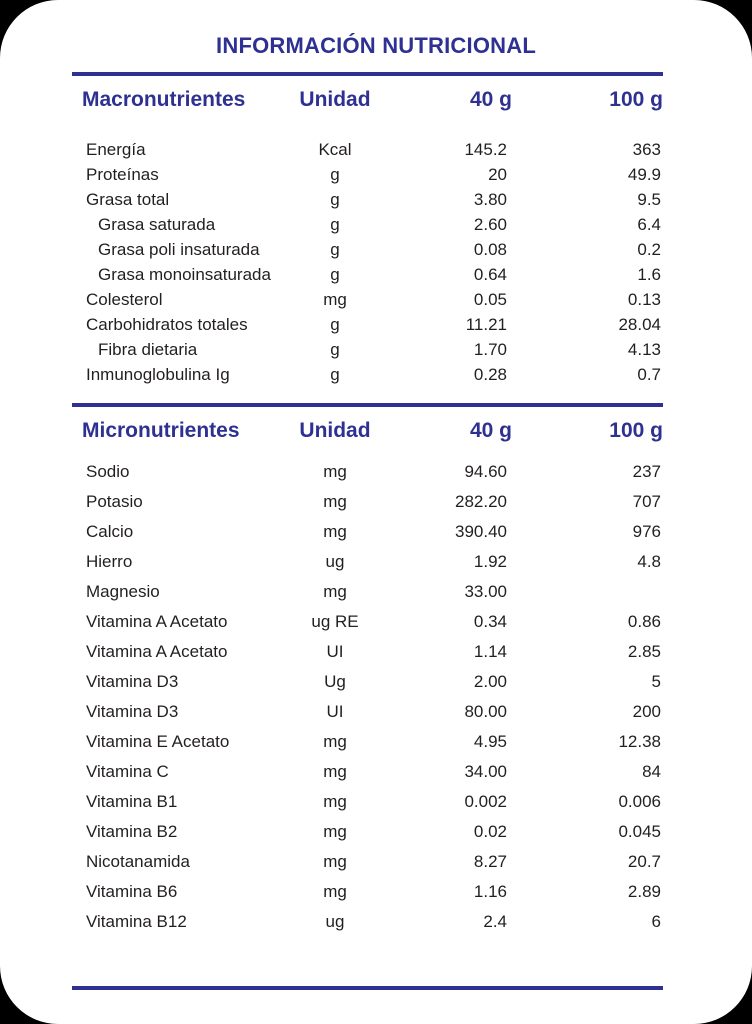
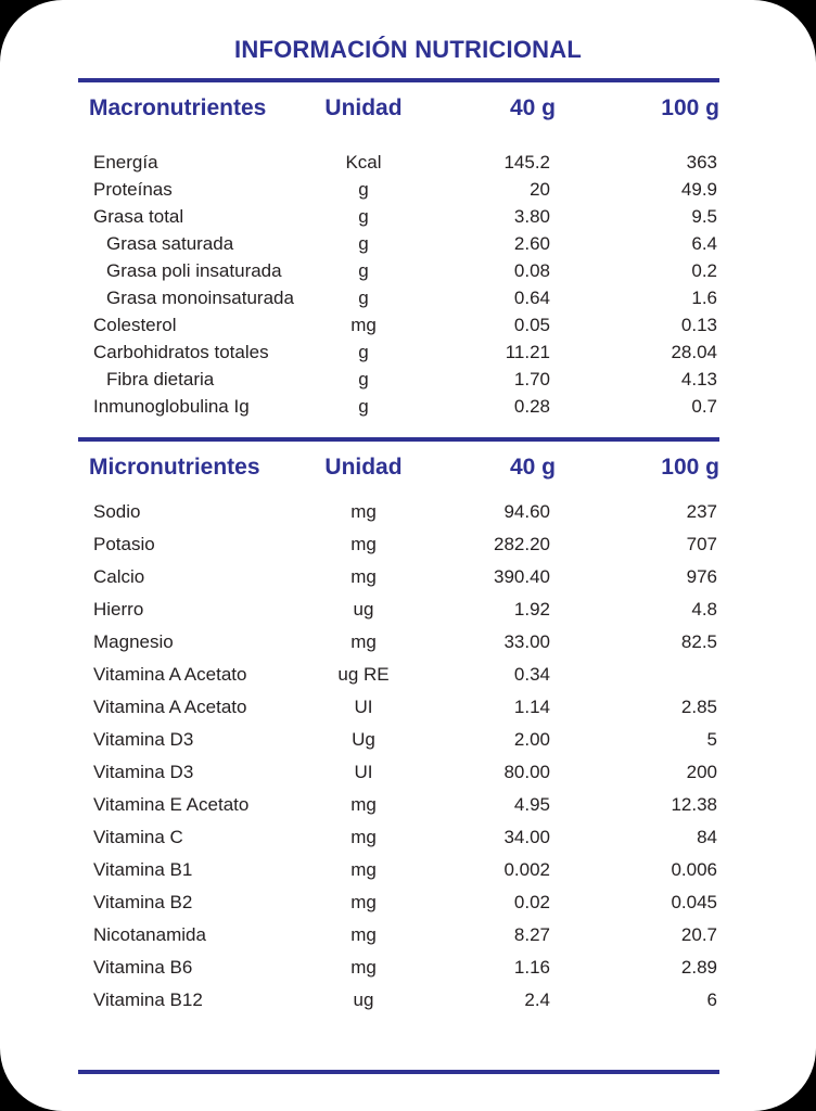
  INFORMACIÓN NUTRICIONAL
  Macronutrientes
  Unidad
  40 g
  100 g
  Energía
  Kcal
  145.2
  363
  Proteínas
  g
  20
  49.9
  Grasa total
  g
  3.80
  9.5
  Grasa saturada
  g
  2.60
  6.4
  Grasa poli insaturada
  g
  0.08
  0.2
  Grasa monoinsaturada
  g
  0.64
  1.6
  Colesterol
  mg
  0.05
  0.13
  Carbohidratos totales
  g
  11.21
  28.04
  Fibra dietaria
  g
  1.70
  4.13
  Inmunoglobulina Ig
  g
  0.28
  0.7
  Micronutrientes
  Unidad
  40 g
  100 g
  Sodio
  mg
  94.60
  237
  Potasio
  mg
  282.20
  707
  Calcio
  mg
  390.40
  976
  Hierro
  ug
  1.92
  4.8
  Magnesio
  mg
  33.00
+ 82.5
  Vitamina A Acetato
  ug RE
  0.34
- 0.86
  Vitamina A Acetato
  UI
  1.14
  2.85
  Vitamina D3
  Ug
  2.00
  5
  Vitamina D3
  UI
  80.00
  200
  Vitamina E Acetato
  mg
  4.95
  12.38
  Vitamina C
  mg
  34.00
  84
  Vitamina B1
  mg
  0.002
  0.006
  Vitamina B2
  mg
  0.02
  0.045
  Nicotanamida
  mg
  8.27
  20.7
  Vitamina B6
  mg
  1.16
  2.89
  Vitamina B12
  ug
  2.4
  6
